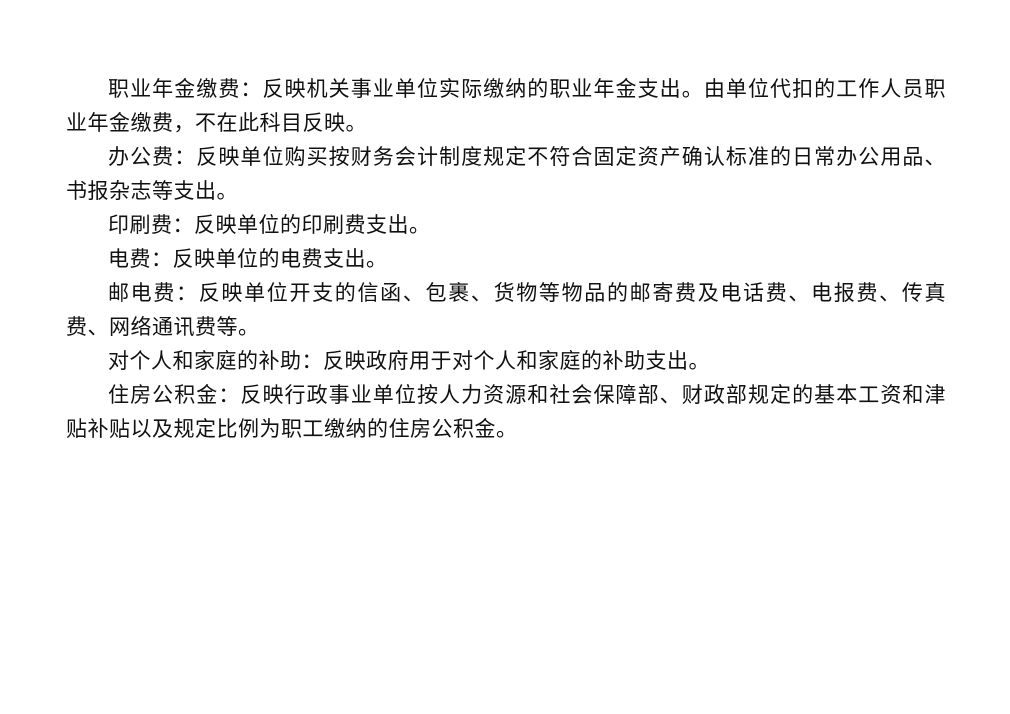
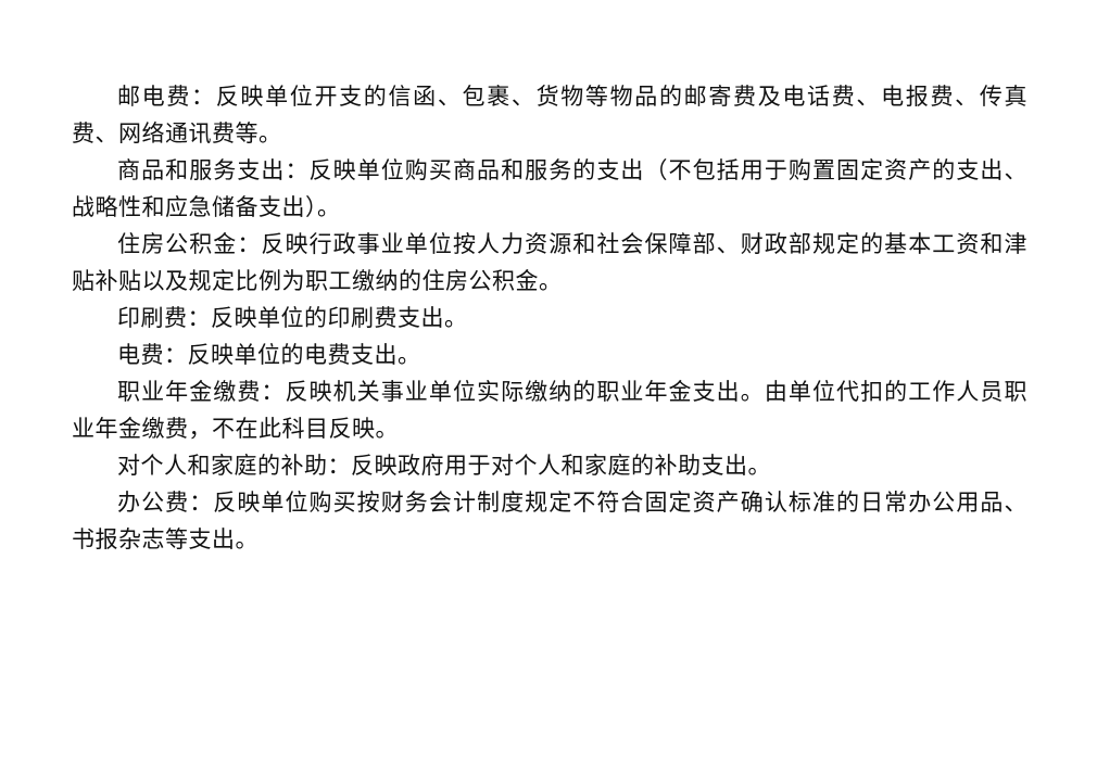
- 职业年金缴费：反映机关事业单位实际缴纳的职业年金支出。由单位代扣的工作人员职业年金缴费，不在此科目反映。
+ 邮电费：反映单位开支的信函、包裹、货物等物品的邮寄费及电话费、电报费、传真费、网络通讯费等。
+ 商品和服务支出：反映单位购买商品和服务的支出（不包括用于购置固定资产的支出、战略性和应急储备支出）。
- 办公费：反映单位购买按财务会计制度规定不符合固定资产确认标准的日常办公用品、书报杂志等支出。
+ 住房公积金：反映行政事业单位按人力资源和社会保障部、财政部规定的基本工资和津贴补贴以及规定比例为职工缴纳的住房公积金。
  印刷费：反映单位的印刷费支出。
  电费：反映单位的电费支出。
- 邮电费：反映单位开支的信函、包裹、货物等物品的邮寄费及电话费、电报费、传真费、网络通讯费等。
+ 职业年金缴费：反映机关事业单位实际缴纳的职业年金支出。由单位代扣的工作人员职业年金缴费，不在此科目反映。
  对个人和家庭的补助：反映政府用于对个人和家庭的补助支出。
- 住房公积金：反映行政事业单位按人力资源和社会保障部、财政部规定的基本工资和津贴补贴以及规定比例为职工缴纳的住房公积金。
+ 办公费：反映单位购买按财务会计制度规定不符合固定资产确认标准的日常办公用品、书报杂志等支出。
